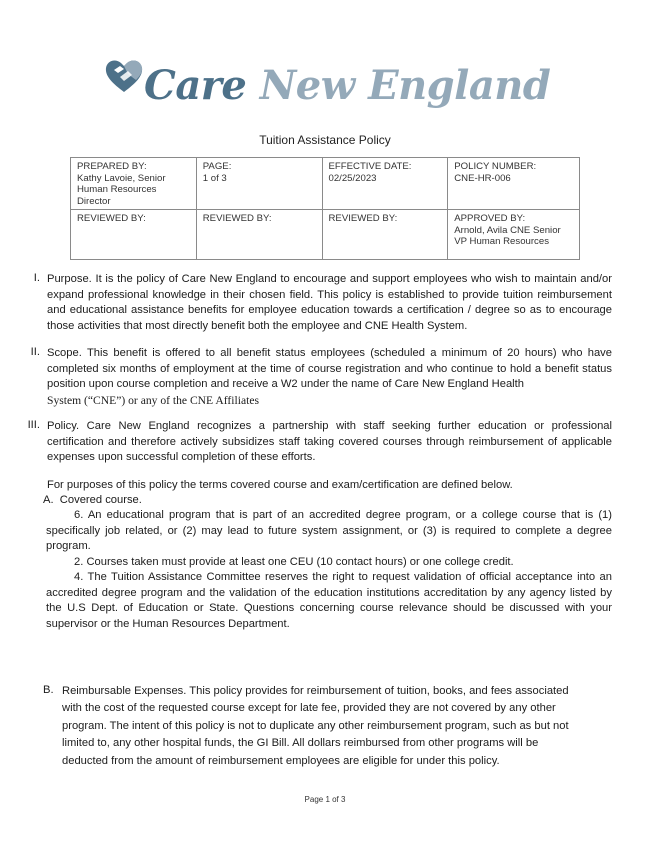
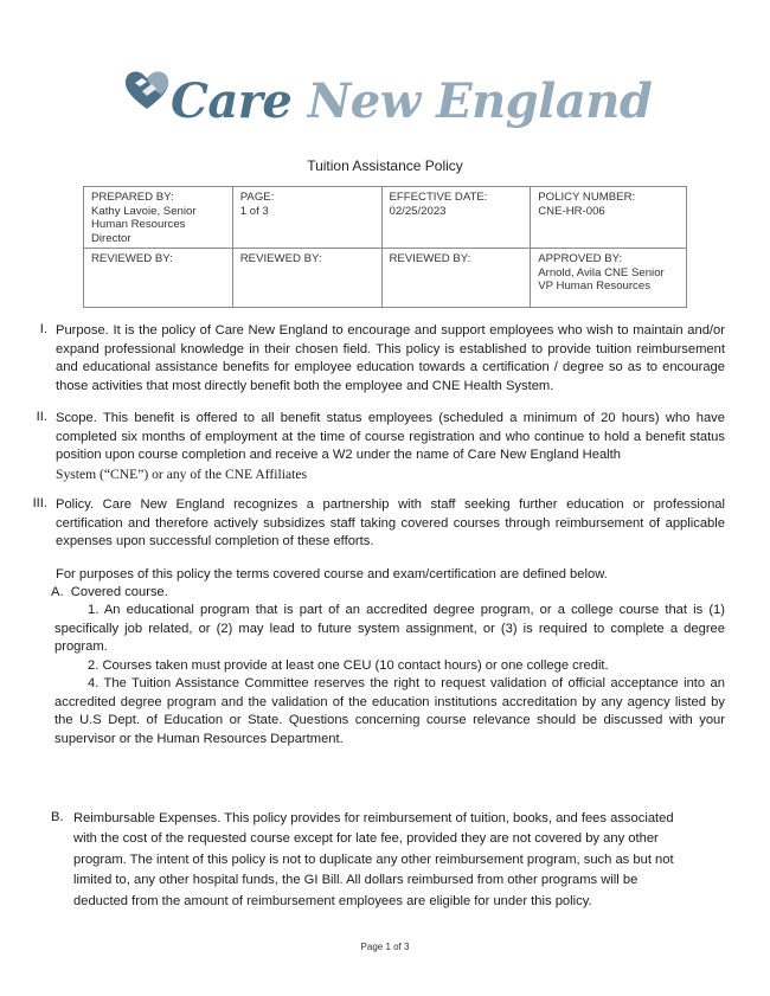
  Care New England
  Tuition Assistance Policy
  PREPARED BY: Kathy Lavoie, Senior Human Resources Director	PAGE: 1 of 3	EFFECTIVE DATE: 02/25/2023	POLICY NUMBER: CNE-HR-006
  REVIEWED BY:	REVIEWED BY:	REVIEWED BY:	APPROVED BY: Arnold, Avila CNE Senior VP Human Resources
  I.
  Purpose. It is the policy of Care New England to encourage and support employees who wish to maintain and/or expand professional knowledge in their chosen field. This policy is established to provide tuition reimbursement and educational assistance benefits for employee education towards a certification / degree so as to encourage those activities that most directly benefit both the employee and CNE Health System.
  II.
  Scope. This benefit is offered to all benefit status employees (scheduled a minimum of 20 hours) who have completed six months of employment at the time of course registration and who continue to hold a benefit status position upon course completion and receive a W2 under the name of Care New England Health
  System (“CNE”) or any of the CNE Affiliates
  III.
  Policy. Care New England recognizes a partnership with staff seeking further education or professional certification and therefore actively subsidizes staff taking covered courses through reimbursement of applicable expenses upon successful completion of these efforts.
  For purposes of this policy the terms covered course and exam/certification are defined below.
  A. Covered course.
- 6. An educational program that is part of an accredited degree program, or a college course that is (1) specifically job related, or (2) may lead to future system assignment, or (3) is required to complete a degree program.
+ 1. An educational program that is part of an accredited degree program, or a college course that is (1) specifically job related, or (2) may lead to future system assignment, or (3) is required to complete a degree program.
  2. Courses taken must provide at least one CEU (10 contact hours) or one college credit.
  4. The Tuition Assistance Committee reserves the right to request validation of official acceptance into an accredited degree program and the validation of the education institutions accreditation by any agency listed by the U.S Dept. of Education or State. Questions concerning course relevance should be discussed with your supervisor or the Human Resources Department.
  B.
  Reimbursable Expenses. This policy provides for reimbursement of tuition, books, and fees associated
  with the cost of the requested course except for late fee, provided they are not covered by any other
  program. The intent of this policy is not to duplicate any other reimbursement program, such as but not
  limited to, any other hospital funds, the GI Bill. All dollars reimbursed from other programs will be
  deducted from the amount of reimbursement employees are eligible for under this policy.
  Page 1 of 3
